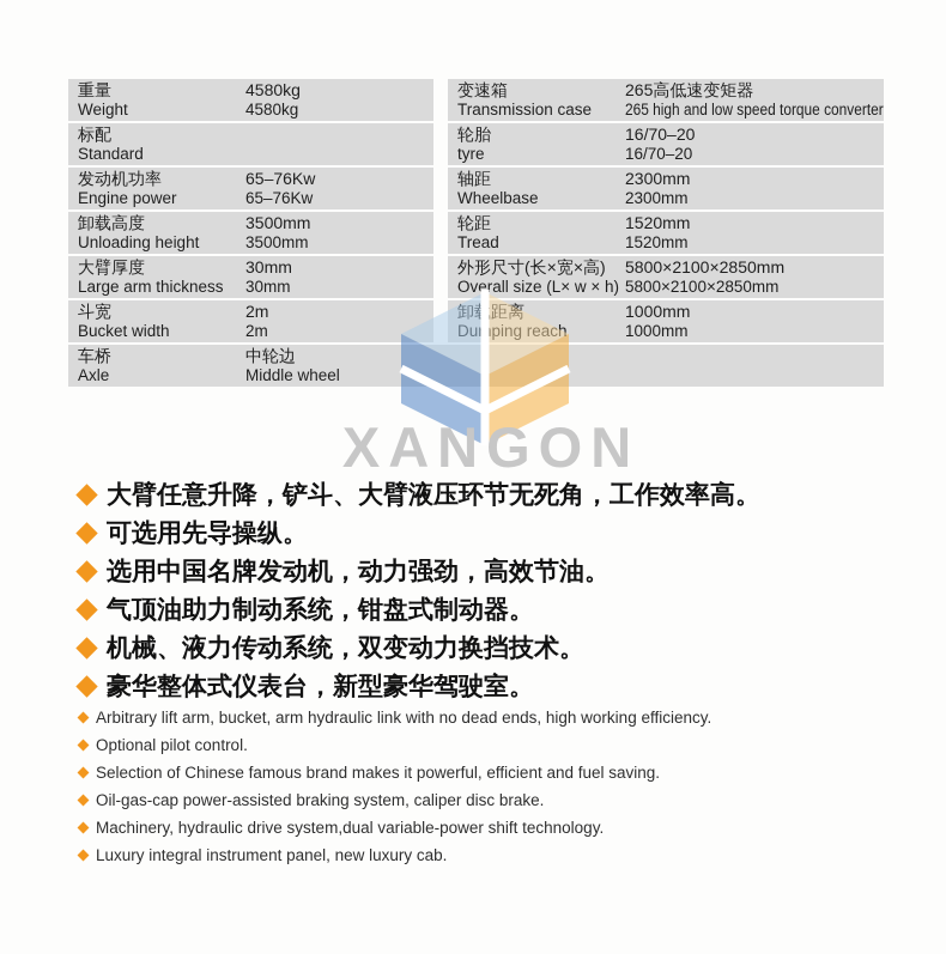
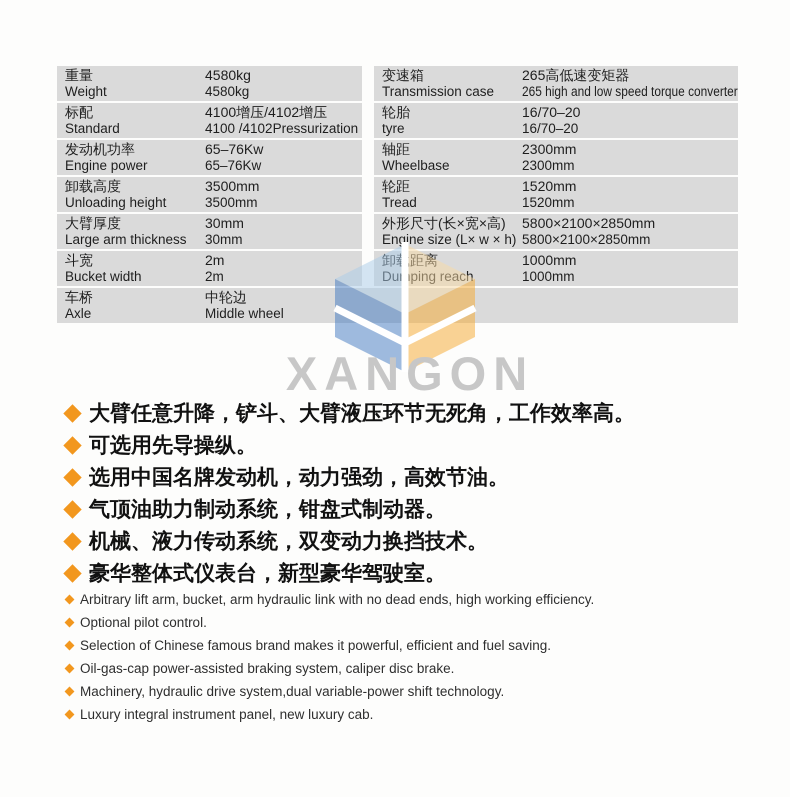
  重量
  Weight
  4580kg
  4580kg
  标配
  Standard
+ 4100增压/4102增压
+ 4100 /4102Pressurization
  发动机功率
  Engine power
  65–76Kw
  65–76Kw
  卸载高度
  Unloading height
  3500mm
  3500mm
  大臂厚度
  Large arm thickness
  30mm
  30mm
  斗宽
  Bucket width
  2m
  2m
  变速箱
  Transmission case
  265高低速变矩器
  265 high and low speed torque conv
  轮胎
  tyre
  16/70–20
  16/70–20
  轴距
  Wheelbase
  2300mm
  2300mm
  轮距
  Tread
  1520mm
  1520mm
  外形尺寸(长×宽×高)
- Overall size (L× w × h)
+ Engine size (L× w × h)
  5800×2100×2850mm
  5800×2100×2850mm
  卸距离
  Duping reach
  1000mm
  1000mm
  车桥
  Axle
  中轮边
  Middle wheel
  XANGON
  大臂任意升降，铲斗、大臂液压环节无死角，工作效率高。
  可选用先导操纵。
  选用中国名牌发动机，动力强劲，高效节油。
  气顶油助力制动系统，钳盘式制动器。
  机械、液力传动系统，双变动力换挡技术。
  豪华整体式仪表台，新型豪华驾驶室。
  Arbitrary lift arm, bucket, arm hydraulic link with no dead ends, high working efficiency.
  Optional pilot control.
  Selection of Chinese famous brand makes it powerful, efficient and fuel saving.
  Oil-gas-cap power-assisted braking system, caliper disc brake.
  Machinery, hydraulic drive system,dual variable-power shift technology.
  Luxury integral instrument panel, new luxury cab.
